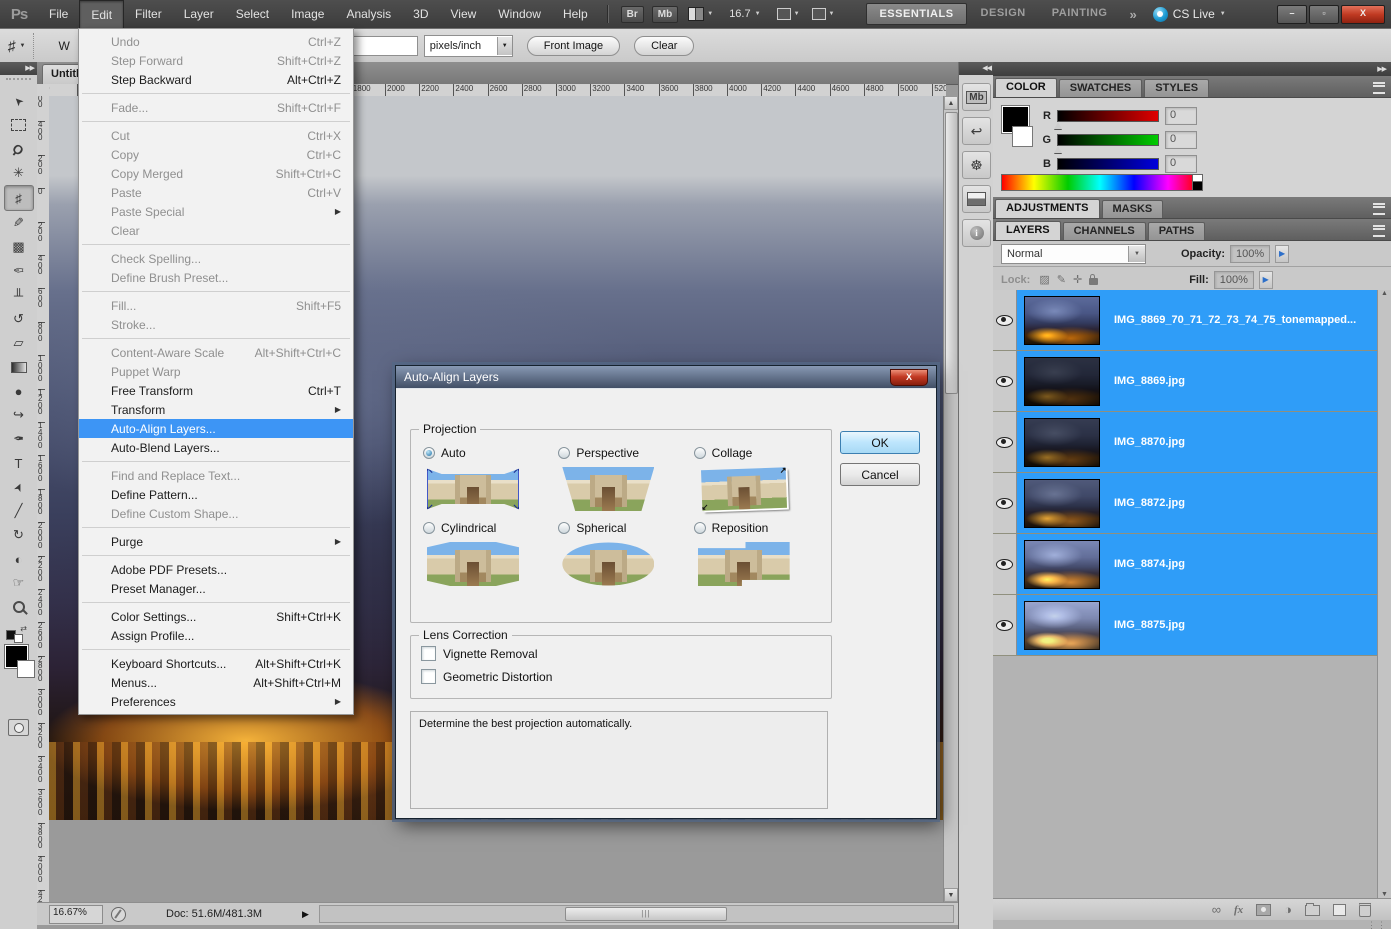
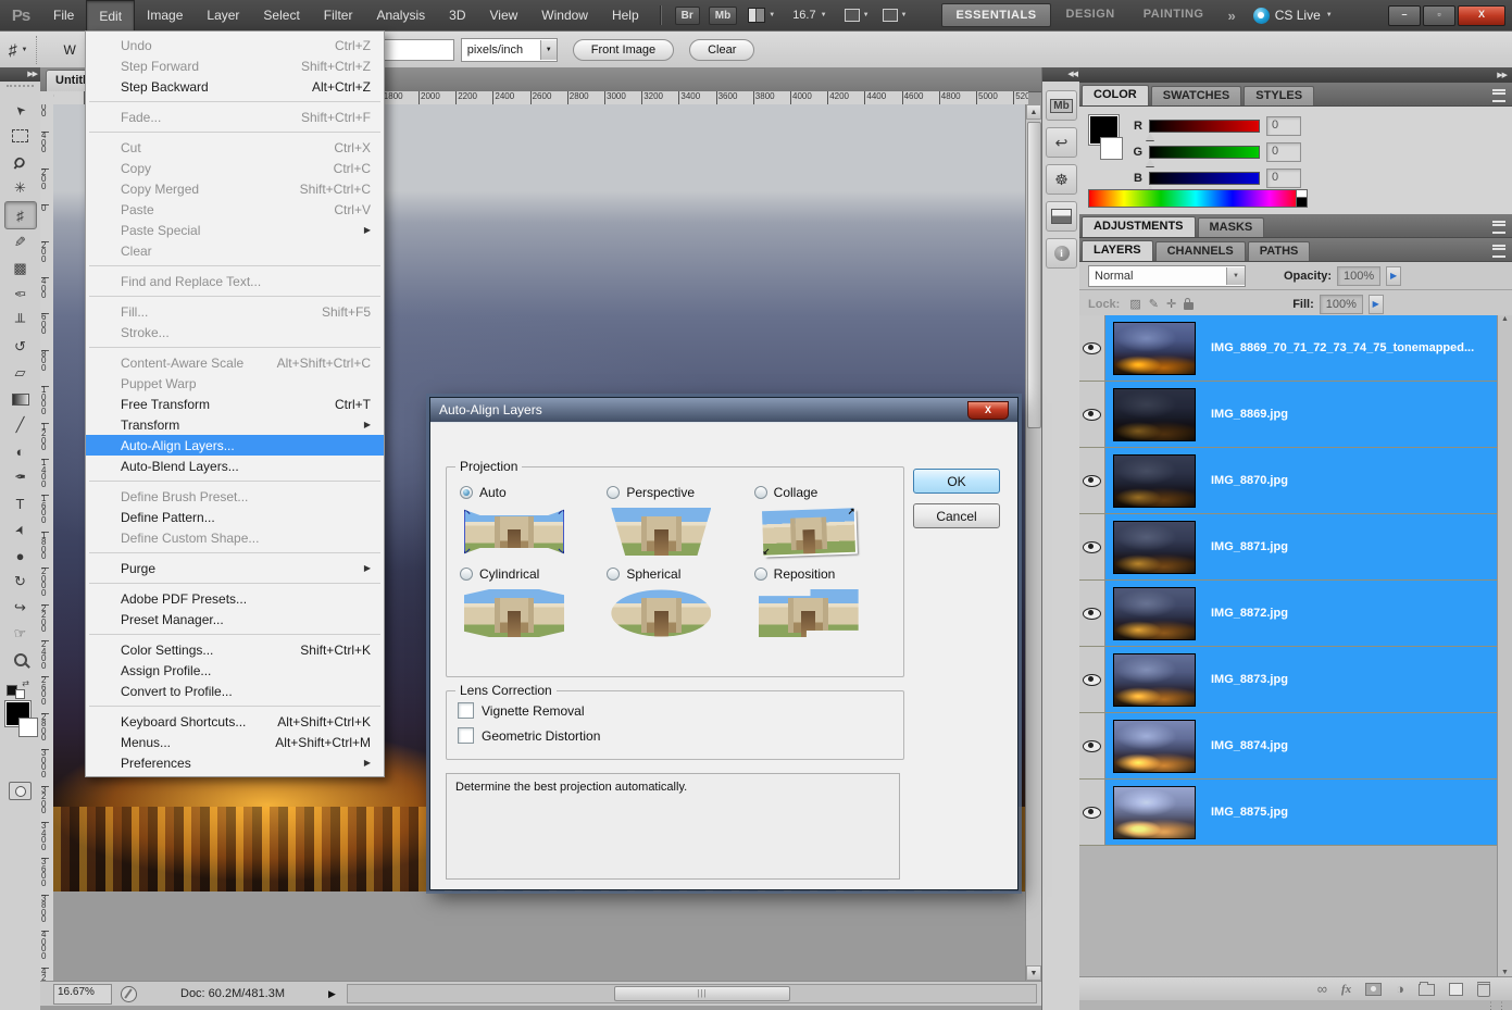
  Ps
  File
  Edit
- Filter
+ Image
  Layer
  Select
- Image
+ Filter
  Analysis
  3D
  View
  Window
  Help
  Br
  Mb
  16.7
  ESSENTIALS
  DESIGN
  PAINTING
  »
  CS Live
  –
  ▫
  X
  W
  pixels/inch
  Front Image
  Clear
  ✳
  ♯
  ▩
  ╨
  ↺
  ▱
- ●
+ ╱
- ↪
+ ◐
  T
- ╱
+ ●
  ↻
- ◐
+ ↪
  ☞
  ⇄
  Untit
  1800
  2000
  2200
  2400
  2600
  2800
  3000
  3200
  3400
  3600
  3800
  4000
  4200
  4400
  4600
  4800
  5000
  520
  400
  200
  0
  200
  400
  600
  800
  1000
  1200
  1400
  1600
  1800
  2000
  2200
  2400
  2600
  2800
  3000
  3200
  3400
  3600
  3800
  4000
  16.67%
- Doc: 51.6M/481.3M
+ Doc: 60.2M/481.3M
  ▶
  |||
  Undo
  Ctrl+Z
  Step Forward
  Shift+Ctrl+Z
  Step Backward
  Alt+Ctrl+Z
  Fade...
  Shift+Ctrl+F
  Cut
  Ctrl+X
  Copy
  Ctrl+C
  Copy Merged
  Shift+Ctrl+C
  Paste
  Ctrl+V
  Paste Special
  ▶
  Clear
- Check Spelling...
- Define Brush Preset...
+ Find and Replace Text...
  Fill...
  Shift+F5
  Stroke...
  Content-Aware Scale
  Alt+Shift+Ctrl+C
  Puppet Warp
  Free Transform
  Ctrl+T
  Transform
  ▶
  Auto-Align Layers...
  Auto-Blend Layers...
- Find and Replace Text...
+ Define Brush Preset...
  Define Pattern...
  Define Custom Shape...
  Purge
  ▶
  Adobe PDF Presets...
  Preset Manager...
  Color Settings...
  Shift+Ctrl+K
  Assign Profile...
+ Convert to Profile...
  Keyboard Shortcuts...
  Alt+Shift+Ctrl+K
  Menus...
  Alt+Shift+Ctrl+M
  Preferences
  ▶
  Auto-Align Layers
  X
  Projection
  Auto
  ↖
  ↗
  ↙
  ↘
  Perspective
  Collage
  Cylindrical
  Spherical
  Reposition
  OK
  Cancel
  Lens Correction
  Vignette Removal
  Geometric Distortion
  Determine the best projection automatically.
  Mb
  ↩
  ☸
  i
  COLOR
  SWATCHES
  STYLES
  R
  0
  G
  0
  B
  0
  ADJUSTMENTS
  MASKS
  LAYERS
  CHANNELS
  PATHS
  Normal
  Opacity:
  100%
  ▶
  Lock:
  ▨
  ✎
  ✛
  Fill:
  100%
  ▶
  IMG_8869_70_71_72_73_74_75_tonemapped...
  IMG_8869.jpg
  IMG_8870.jpg
+ IMG_8871.jpg
  IMG_8872.jpg
+ IMG_8873.jpg
  IMG_8874.jpg
  IMG_8875.jpg
  ∞
  fx
  ◑
  ⋮⋮
